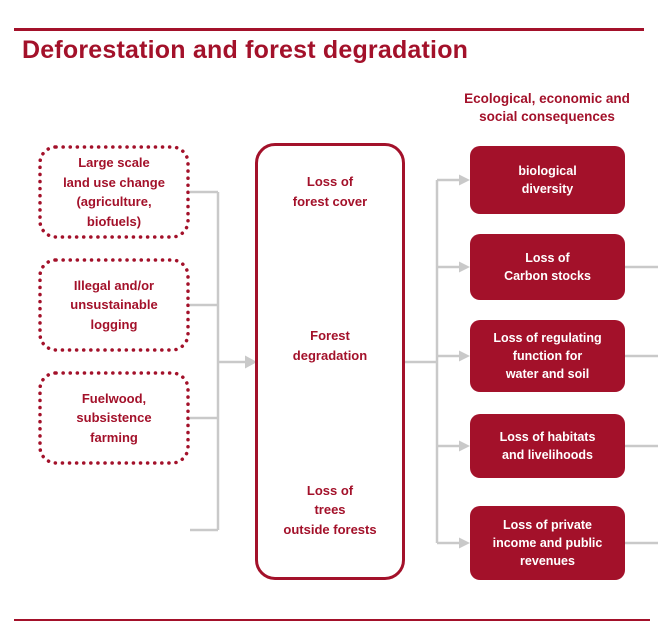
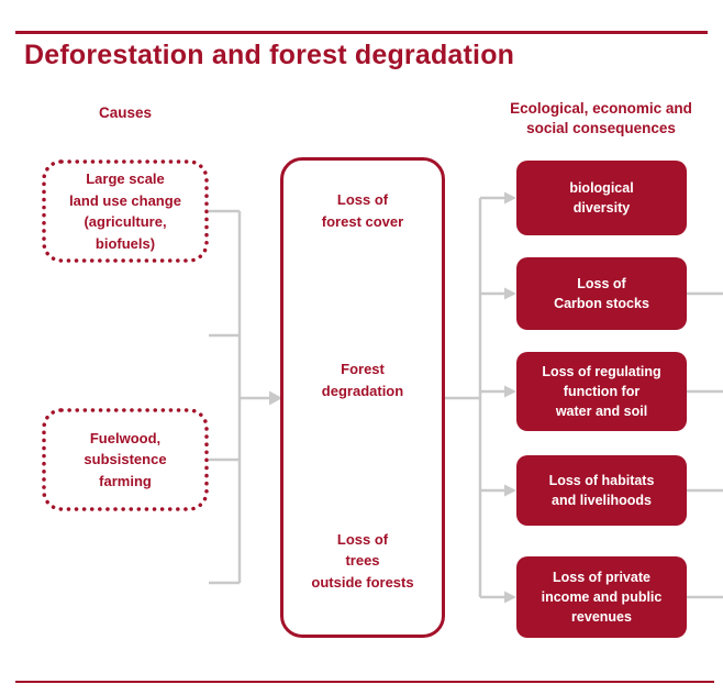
  Deforestation and forest degradation
+ Causes
  Ecological, economic and
  social consequences
  Large scale
  land use change
  (agriculture,
  biofuels)
- Illegal and/or
- unsustainable
- logging
  Fuelwood,
  subsistence
  farming
  Loss of
  forest cover
  Forest
  degradation
  Loss of
  trees
  outside forests
  biological
  diversity
  Loss of
  Carbon stocks
  Loss of regulating
  function for
  water and soil
  Loss of habitats
  and livelihoods
  Loss of private
  income and public
  revenues
